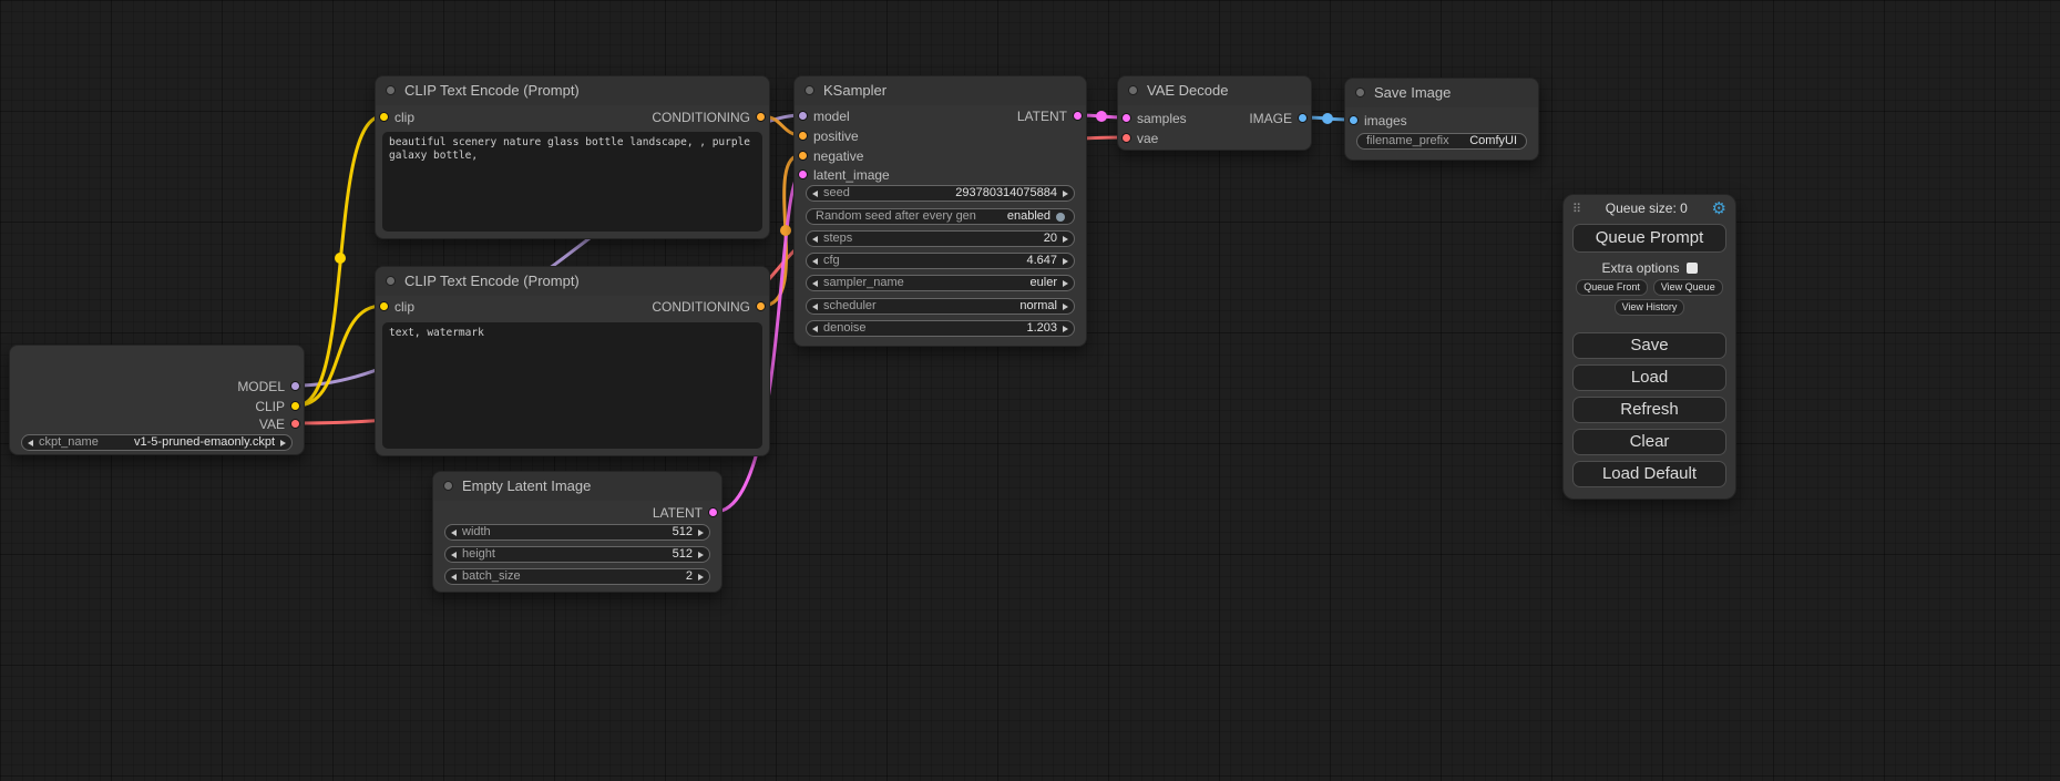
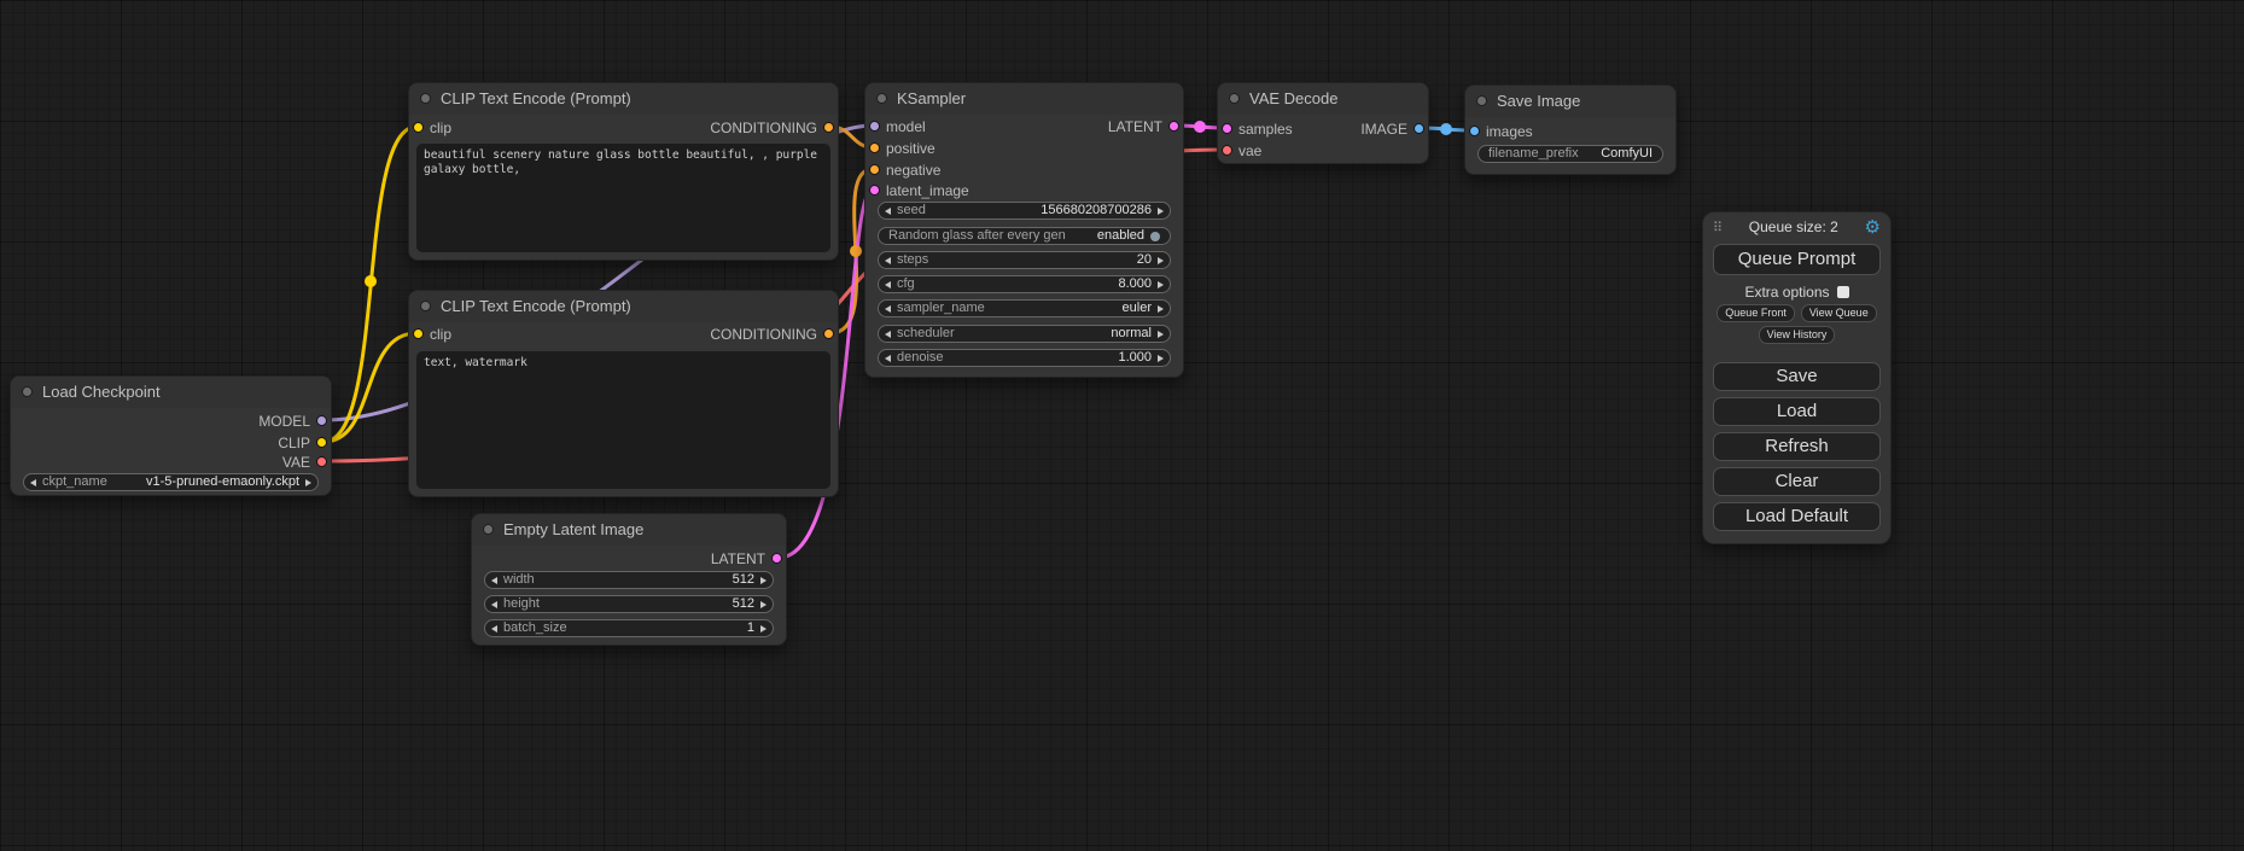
+ Load Checkpoint
  MODEL
  CLIP
  VAE
  ckpt_name
  v1-5-pruned-emaonly.ckpt
  CLIP Text Encode (Prompt)
  clip
  CONDITIONING
- beautiful scenery nature glass bottle landscape, , purple galaxy bottle,
+ beautiful scenery nature glass bottle beautiful, , purple galaxy bottle,
  CLIP Text Encode (Prompt)
  clip
  CONDITIONING
  text, watermark
  Empty Latent Image
  LATENT
  width
  512
  height
  512
  batch_size
- 2
+ 1
  KSampler
  model
  LATENT
  positive
  negative
  latent_image
  seed
- 293780314075884
+ 156680208700286
- Random seed after every gen
+ Random glass after every gen
  enabled
  steps
  20
  cfg
- 4.647
+ 8.000
  sampler_name
  euler
  scheduler
  normal
  denoise
- 1.203
+ 1.000
  VAE Decode
  samples
  IMAGE
  vae
  Save Image
  images
  filename_prefix
  ComfyUI
  ⠿
- Queue size: 0
+ Queue size: 2
  ⚙
  Queue Prompt
  Extra options
  Queue Front
  View Queue
  View History
  Save
  Load
  Refresh
  Clear
  Load Default
